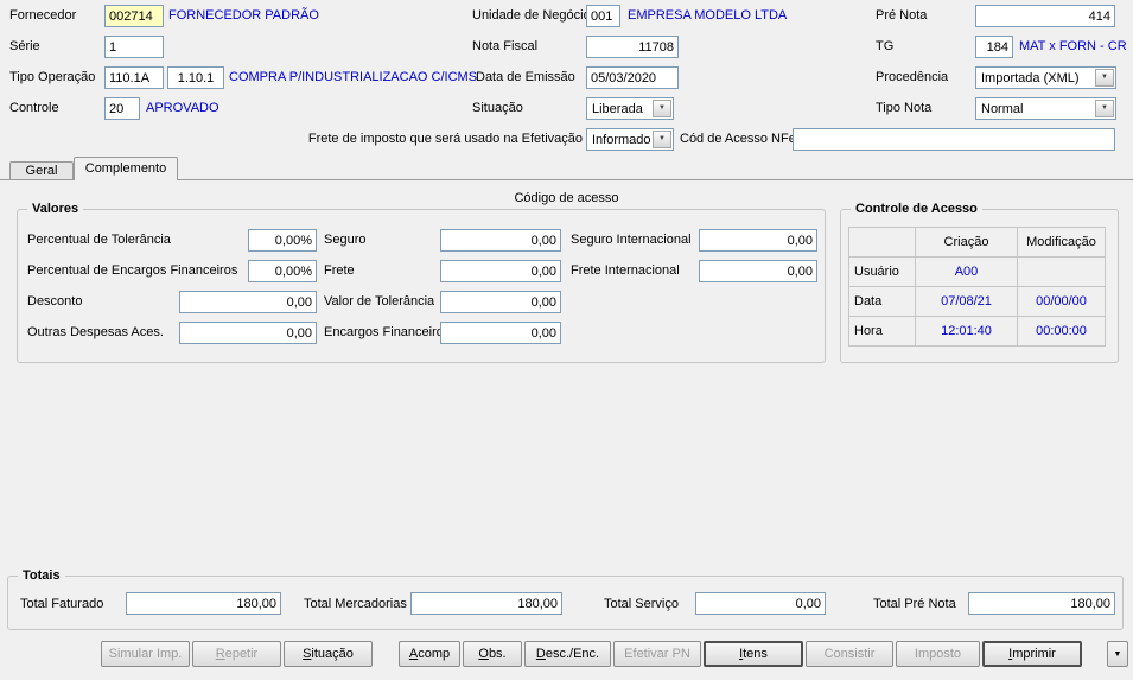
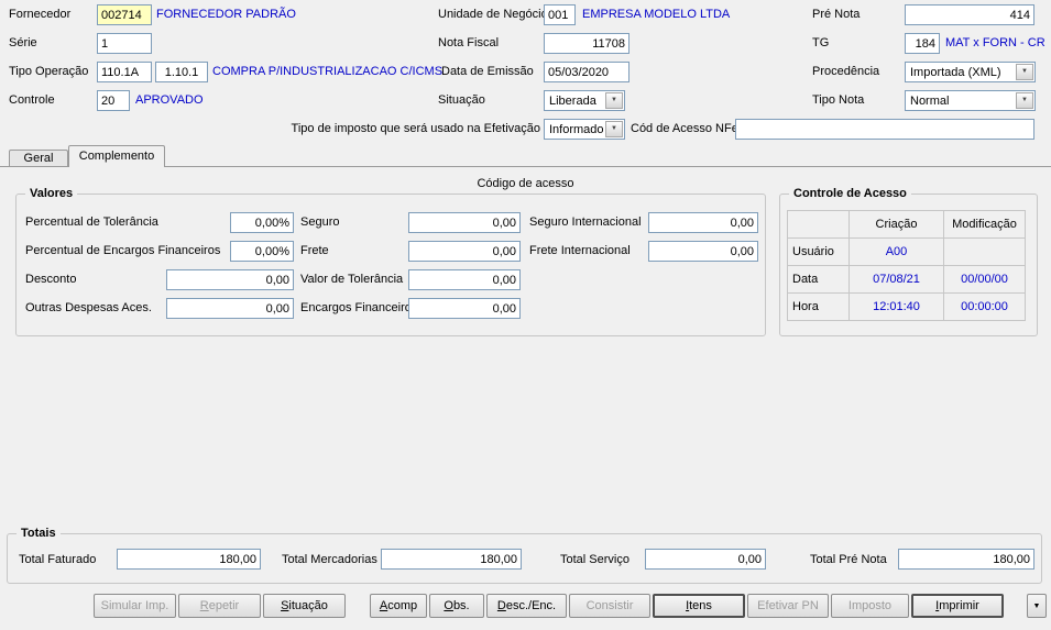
  Fornecedor
  002714
  FORNECEDOR PADRÃO
  Unidade de Negóci
  001
  EMPRESA MODELO LTDA
  Pré Nota
  414
  Série
  1
  Nota Fiscal
  11708
  TG
  184
  MAT x FORN - CR
  Tipo Operação
  110.1A
  1.10.1
  COMPRA P/INDUSTRIALIZACAO C/ICMS
  Data de Emissão
  05/03/2020
  Procedência
  Importada (XML)
  Controle
  20
  APROVADO
  Situação
  Liberada
  Tipo Nota
  Normal
- Frete de imposto que será usado na Efetivação
+ Tipo de imposto que será usado na Efetivação
  Informado
  Cód de Acesso NF
  Geral
  Complemento
  Código de acesso
  Valores
  Percentual de Tolerância
  0,00%
  Percentual de Encargos Financeiros
  0,00%
  Desconto
  0,00
  Outras Despesas Aces.
  0,00
  Seguro
  0,00
  Frete
  0,00
  Valor de Tolerância
  0,00
  Encargos Financeir
  0,00
  Seguro Internacional
  0,00
  Frete Internacional
  0,00
  Controle de Acesso
  	Criação	Modificação
  Usuário	A00
  Data	07/08/21	00/00/00
  Hora	12:01:40	00:00:00
  Totais
  Total Faturado
  180,00
  Total Mercadorias
  180,00
  Total Serviço
  0,00
  Total Pré Nota
  180,00
  Simular Imp.
  Repetir
  Situação
  Acomp
  Obs.
  Desc./Enc.
- Efetivar PN
+ Consistir
  Itens
- Consistir
+ Efetivar PN
  Imposto
  Imprimir
